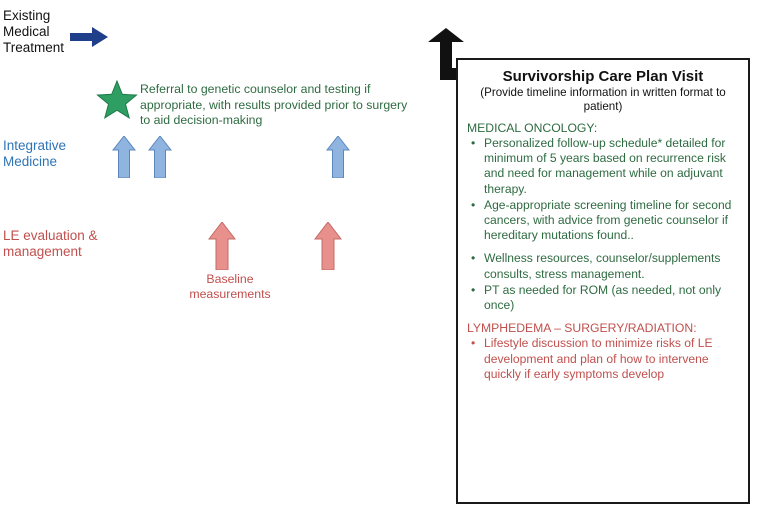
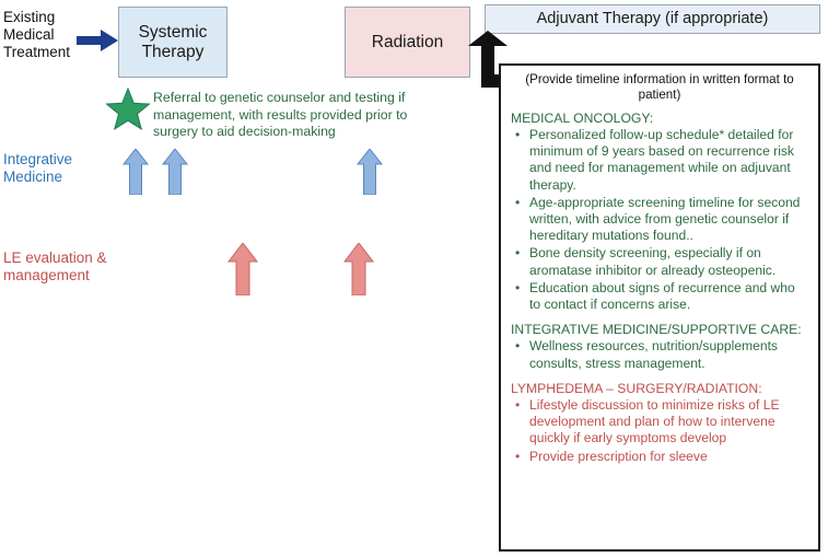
+ Systemic Therapy
+ Radiation
+ Adjuvant Therapy (if appropriate)
  Existing Medical Treatment
  Integrative Medicine
  LE evaluation & management
- Referral to genetic counselor and testing if appropriate, with results provided prior to surgery to aid decision-making
+ Referral to genetic counselor and testing if management, with results provided prior to surgery to aid decision-making
- Baseline measurements
- Survivorship Care Plan Visit
  (Provide timeline information in written format to patient)
  MEDICAL ONCOLOGY:
- Personalized follow-up schedule* detailed for minimum of 5 years based on recurrence risk and need for management while on adjuvant therapy.
+ Personalized follow-up schedule* detailed for minimum of 9 years based on recurrence risk and need for management while on adjuvant therapy.
- Age-appropriate screening timeline for second cancers, with advice from genetic counselor if hereditary mutations found..
+ Age-appropriate screening timeline for second written, with advice from genetic counselor if hereditary mutations found..
+ Bone density screening, especially if on aromatase inhibitor or already osteopenic.
+ Education about signs of recurrence and who to contact if concerns arise.
+ INTEGRATIVE MEDICINE/SUPPORTIVE CARE:
- Wellness resources, counselor/supplements consults, stress management.
+ Wellness resources, nutrition/supplements consults, stress management.
- PT as needed for ROM (as needed, not only once)
  LYMPHEDEMA – SURGERY/RADIATION:
  Lifestyle discussion to minimize risks of LE development and plan of how to intervene quickly if early symptoms develop
+ Provide prescription for sleeve
